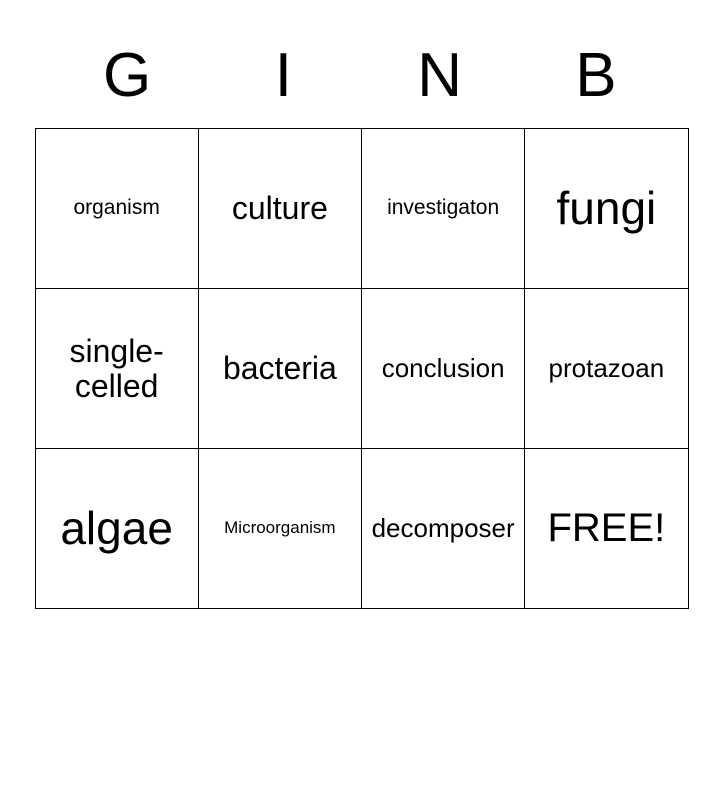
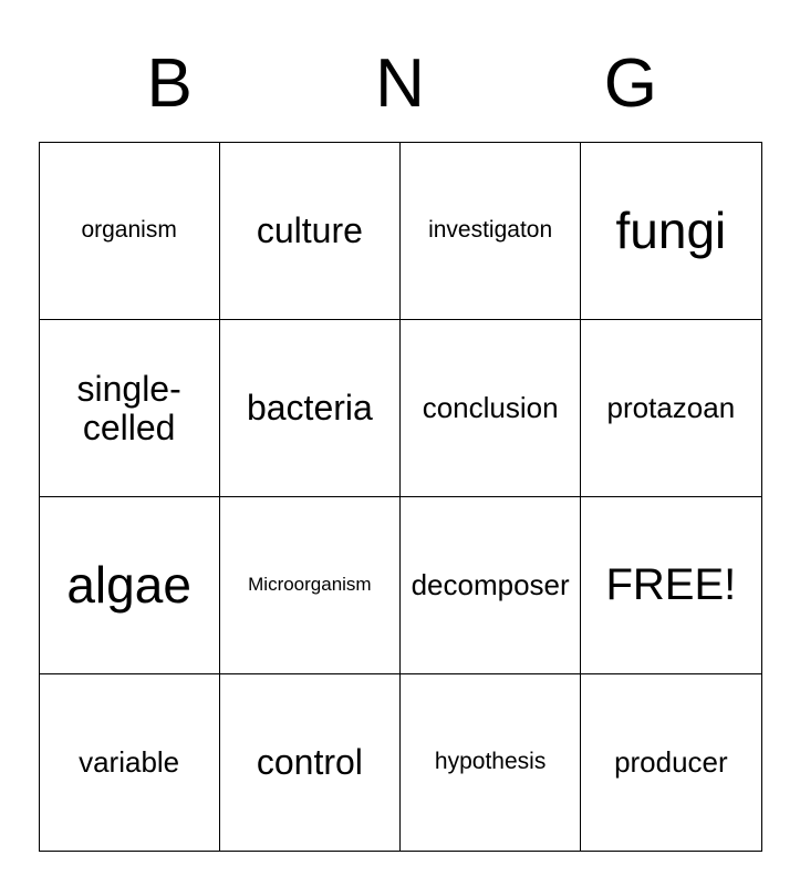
- G
+ B
- I
  N
- B
+ G
  organism	culture	investigaton	fungi
  single-celled	bacteria	conclusion	protazoan
  algae	Microorganism	decomposer	FREE!
+ variable	control	hypothesis	producer
